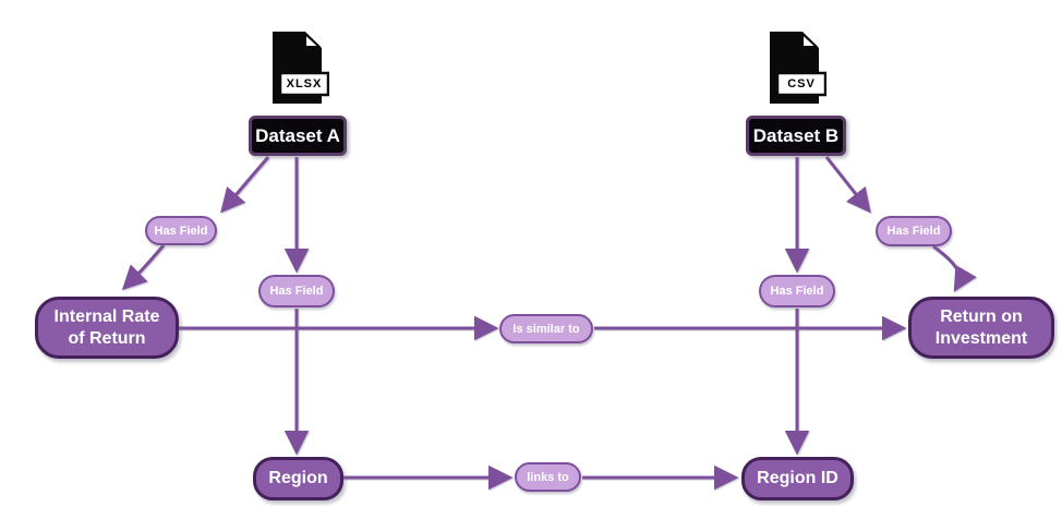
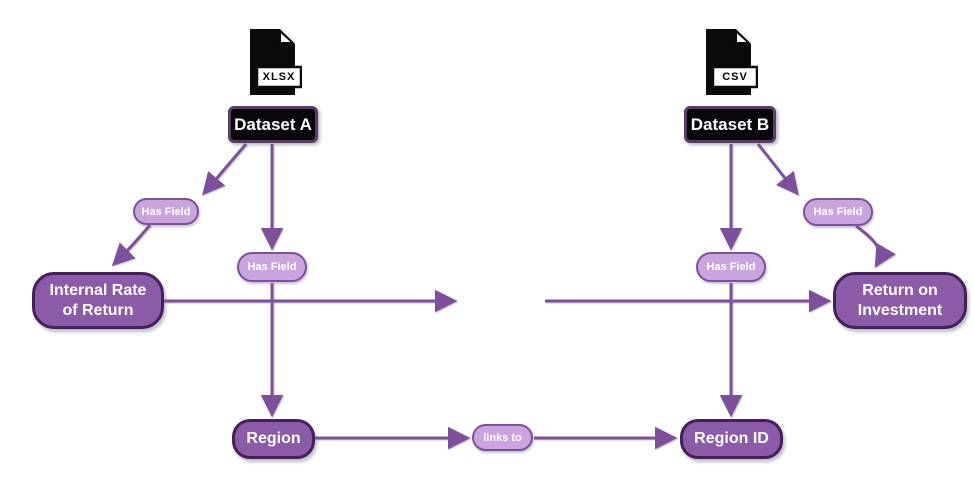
  XLSX
  CSV
  Dataset A
  Dataset B
  Internal Rate of Return
  Return on Investment
  Region
  Region ID
  Has Field
  Has Field
  Has Field
  Has Field
- Is similar to
  links to
